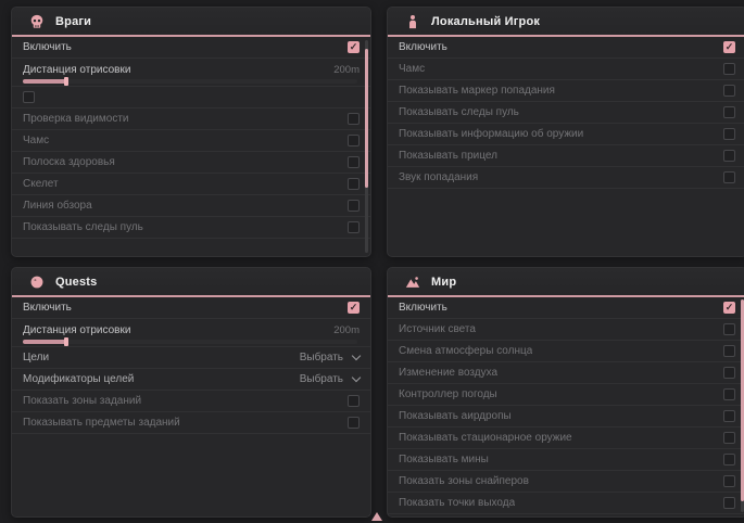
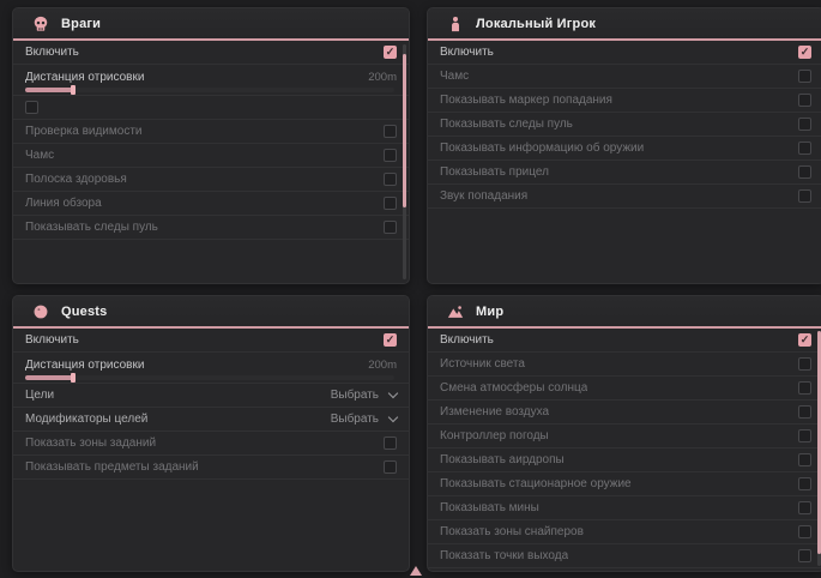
  Враги
  Включить
  Дистанция отрисовки
  200m
  Проверка видимости
  Чамс
  Полоска здоровья
- Скелет
  Линия обзора
  Показывать следы пуль
  Локальный Игрок
  Включить
  Чамс
  Показывать маркер попадания
  Показывать следы пуль
  Показывать информацию об оружии
  Показывать прицел
  Звук попадания
  Quests
  Включить
  Дистанция отрисовки
  200m
  Цели
  Выбрать
  Модификаторы целей
  Выбрать
  Показать зоны заданий
  Показывать предметы заданий
  Мир
  Включить
  Источник света
  Смена атмосферы солнца
  Изменение воздуха
  Контроллер погоды
  Показывать аирдропы
  Показывать стационарное оружие
  Показывать мины
  Показать зоны снайперов
  Показать точки выхода
